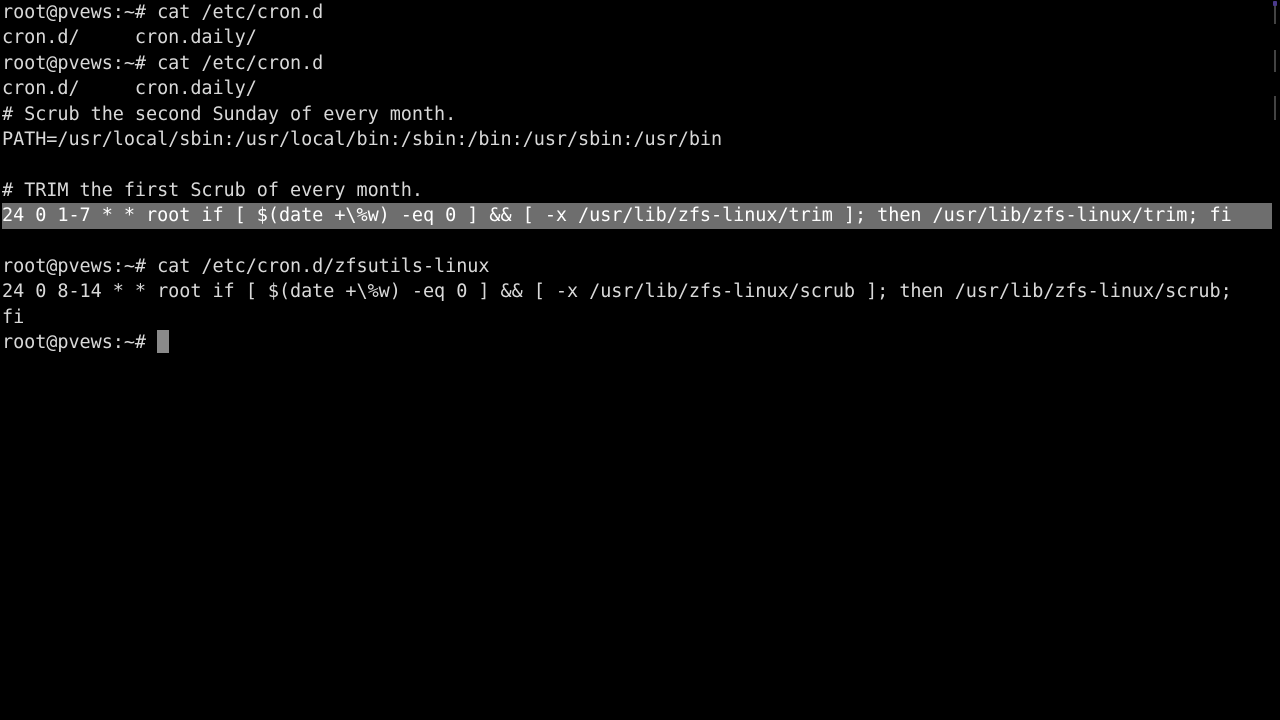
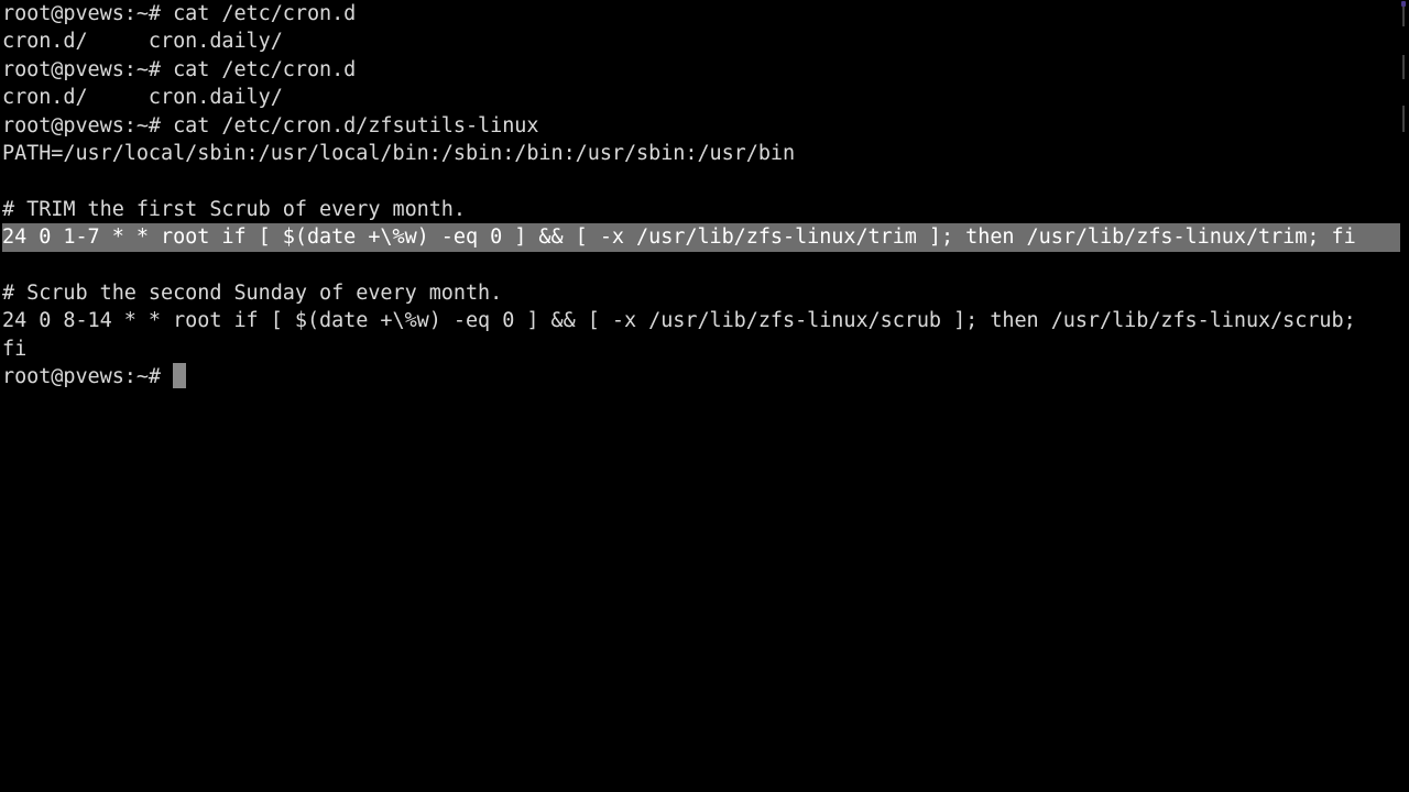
  root@pvews:~# cat /etc/cron.d
  cron.d/ cron.daily/
  root@pvews:~# cat /etc/cron.d
  cron.d/ cron.daily/
- # Scrub the second Sunday of every month.
+ root@pvews:~# cat /etc/cron.d/zfsutils-linux
  PATH=/usr/local/sbin:/usr/local/bin:/sbin:/bin:/usr/sbin:/usr/bin
  # TRIM the first Scrub of every month.
  24 0 1-7 * * root if [ $(date +\%w) -eq 0 ] && [ -x /usr/lib/zfs-linux/trim ]; then /usr/lib/zfs-linux/trim; fi
- root@pvews:~# cat /etc/cron.d/zfsutils-linux
+ # Scrub the second Sunday of every month.
  24 0 8-14 * * root if [ $(date +\%w) -eq 0 ] && [ -x /usr/lib/zfs-linux/scrub ]; then /usr/lib/zfs-linux/scrub;
  fi
  root@pvews:~#
